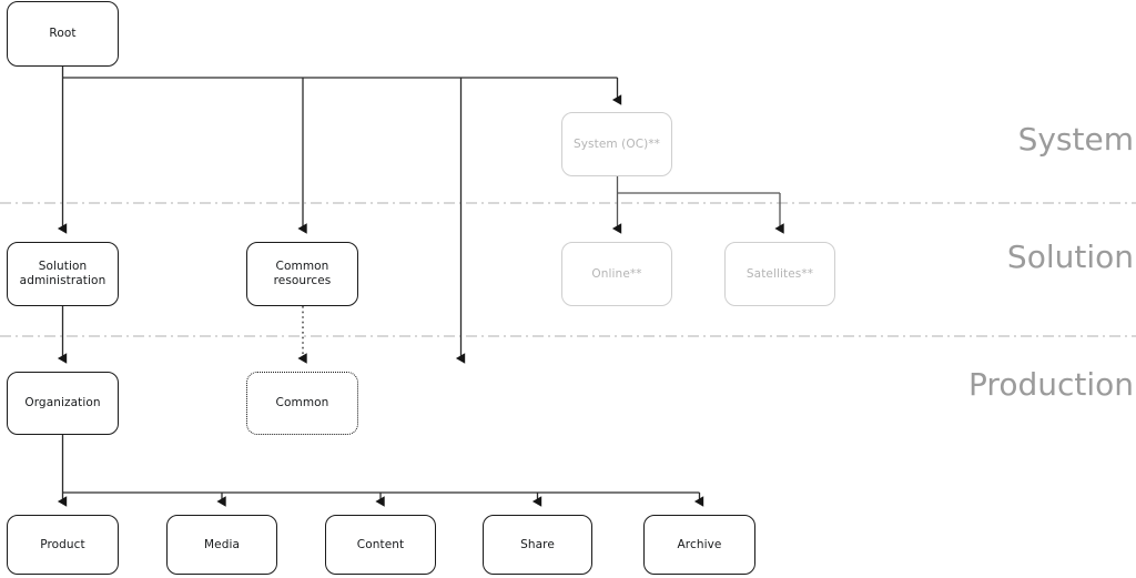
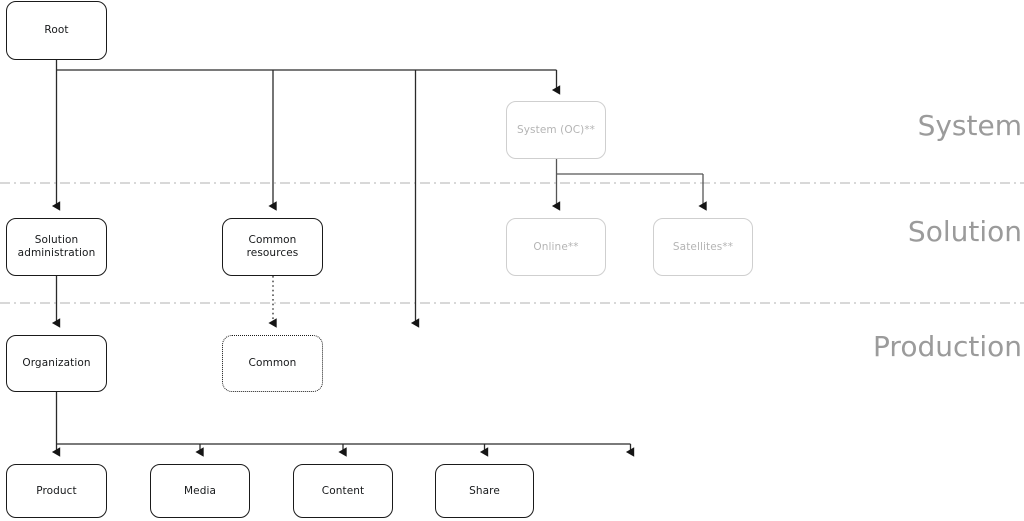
  Root
  System (OC)**
  Solution
  administration
  Common
  resources
  Online**
  Satellites**
  Organization
  Common
  Product
  Media
  Content
  Share
- Archive
  System
  Solution
  Production
